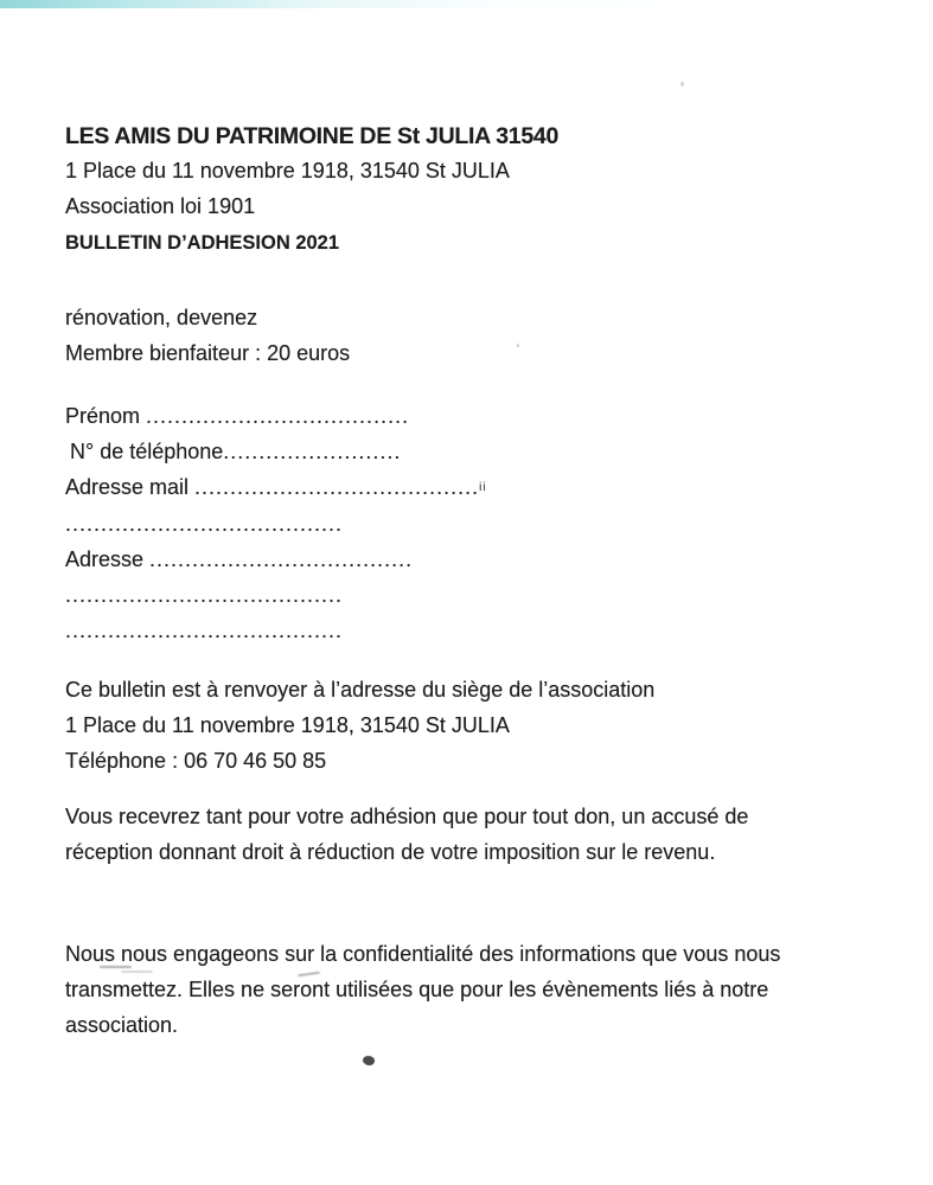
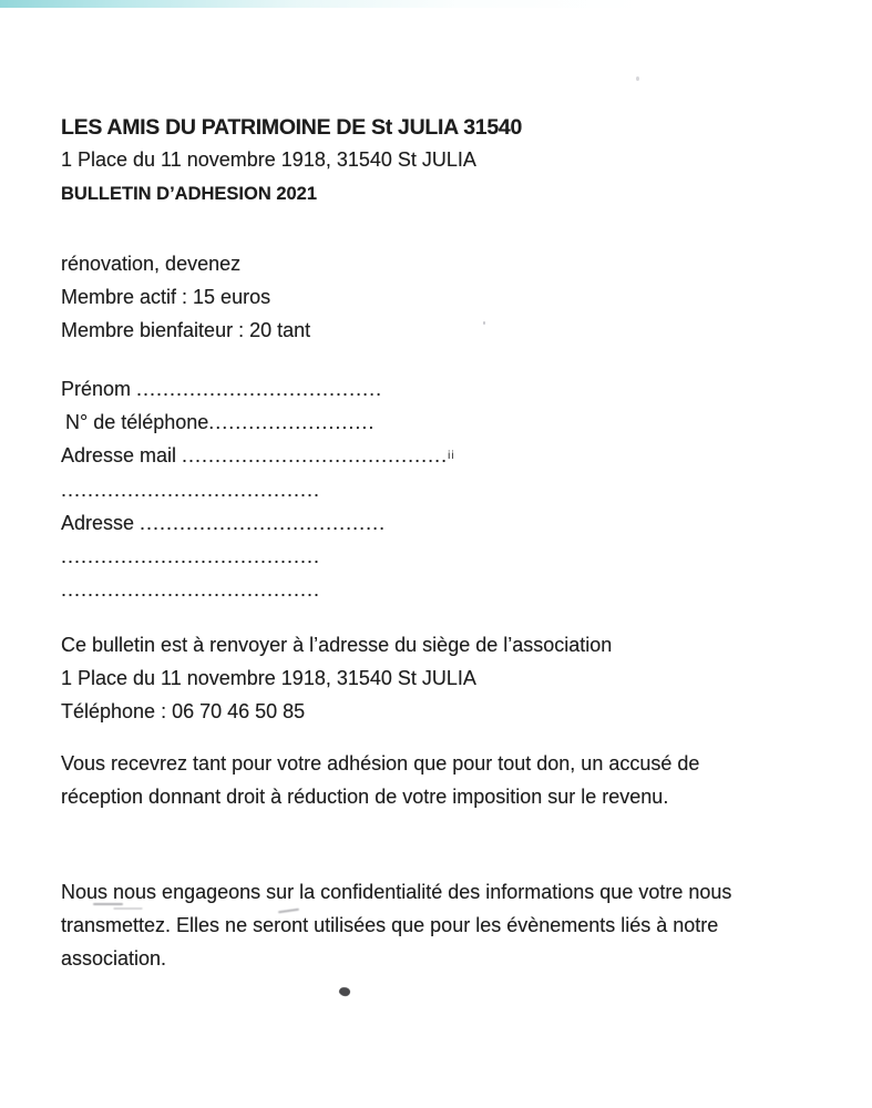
  LES AMIS DU PATRIMOINE DE St JULIA 31540
  1 Place du 11 novembre 1918, 31540 St JULIA
- Association loi 1901
  BULLETIN D’ADHESION 2021
  rénovation, devenez
+ Membre actif : 15 euros
- Membre bienfaiteur : 20 euros
+ Membre bienfaiteur : 20 tant
  Prénom .....................................
  N° de téléphone.........................
  Adresse mail ........................................ii
  .......................................
  Adresse .....................................
  .......................................
  .......................................
  Ce bulletin est à renvoyer à l’adresse du siège de l’association
  1 Place du 11 novembre 1918, 31540 St JULIA
  Téléphone : 06 70 46 50 85
  Vous recevrez tant pour votre adhésion que pour tout don, un accusé de
  réception donnant droit à réduction de votre imposition sur le revenu.
- Nous nous engageons sur la confidentialité des informations que vous nous
+ Nous nous engageons sur la confidentialité des informations que votre nous
  transmettez. Elles ne seront utilisées que pour les évènements liés à notre
  association.
